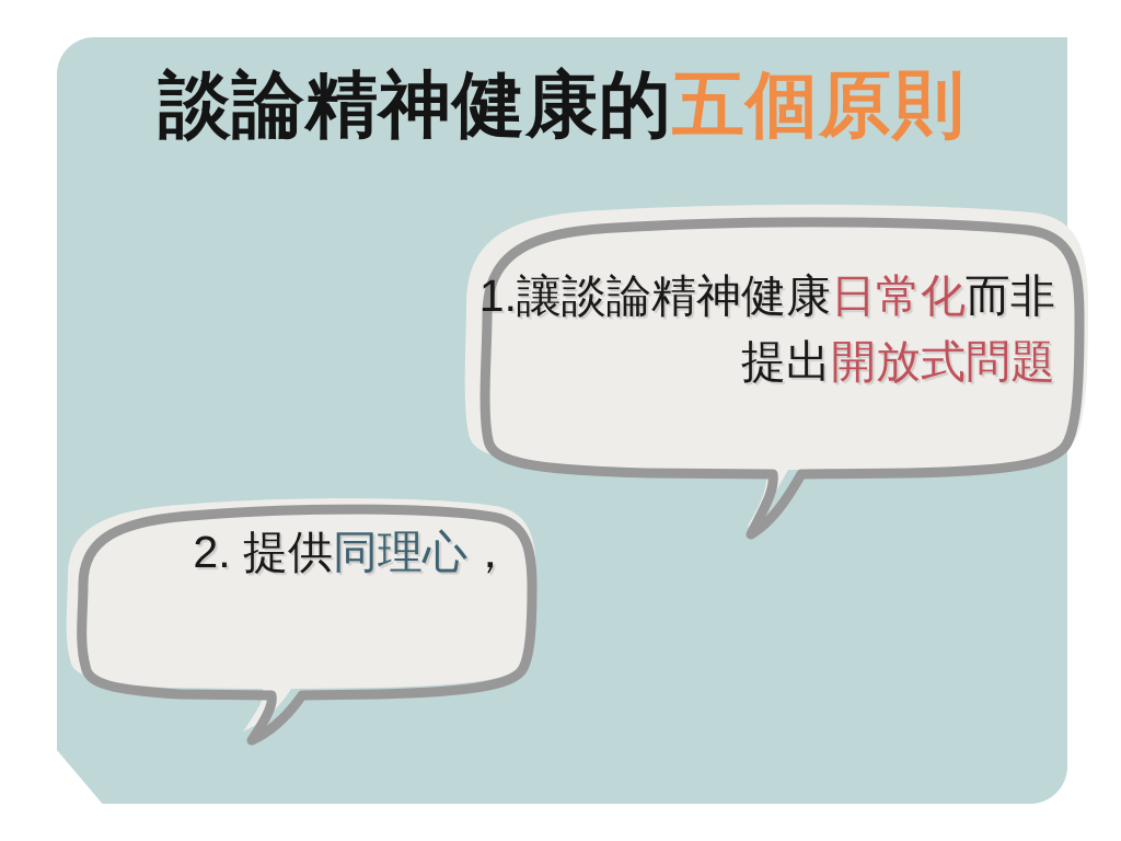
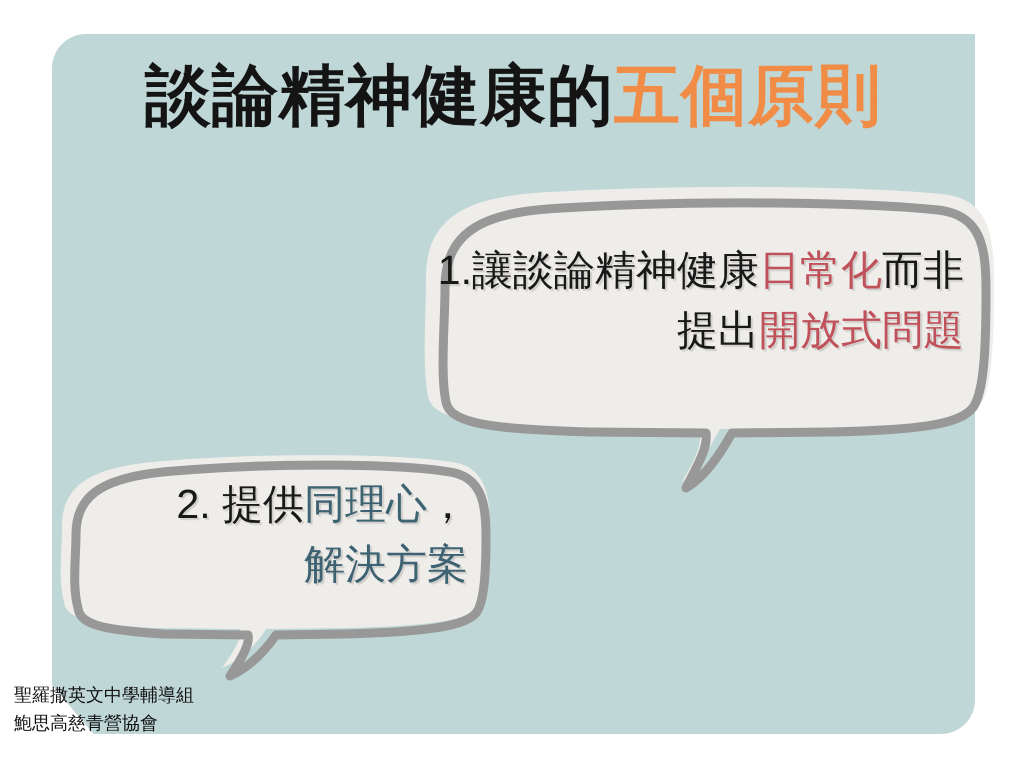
  談論精神健康的五個原則
  1.讓談論精神健康日常化而非
  提出開放式問題
  2. 提供同理心，
+ 解決方案
+ 聖羅撒英文中學輔導組
+ 鮑思高慈青營協會
